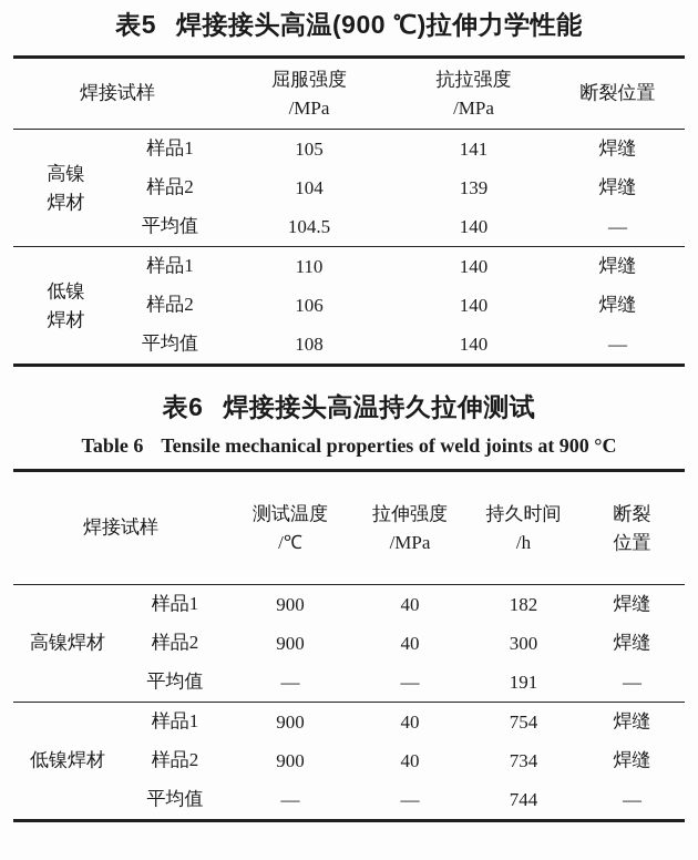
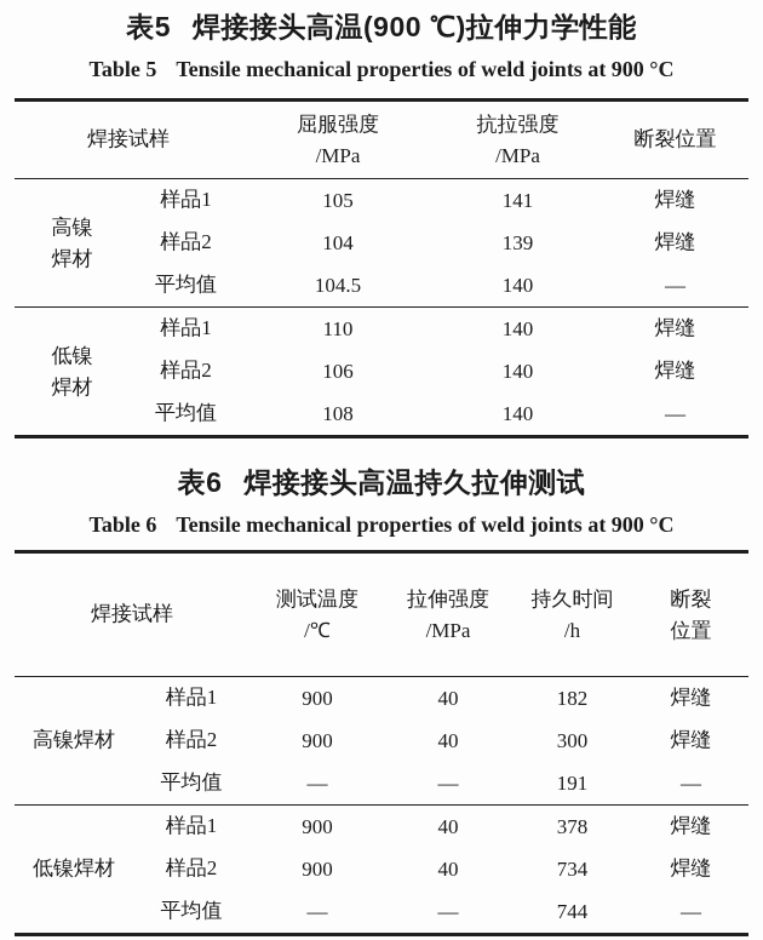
  表5 焊接接头高温(900 ℃)拉伸力学性能
+ Table 5 Tensile mechanical properties of weld joints at 900 °C
  焊接试样	屈服强度 /MPa	抗拉强度 /MPa	断裂位置
  高镍 焊材	样品1	105	141	焊缝
  样品2	104	139	焊缝
  平均值	104.5	140	—
  低镍 焊材	样品1	110	140	焊缝
  样品2	106	140	焊缝
  平均值	108	140	—
  表6 焊接接头高温持久拉伸测试
  Table 6 Tensile mechanical properties of weld joints at 900 °C
  焊接试样	测试温度 /℃	拉伸强度 /MPa	持久时间 /h	断裂 位置
  高镍焊材	样品1	900	40	182	焊缝
  样品2	900	40	300	焊缝
  平均值	—	—	191	—
- 低镍焊材	样品1	900	40	754	焊缝
+ 低镍焊材	样品1	900	40	378	焊缝
  样品2	900	40	734	焊缝
  平均值	—	—	744	—
